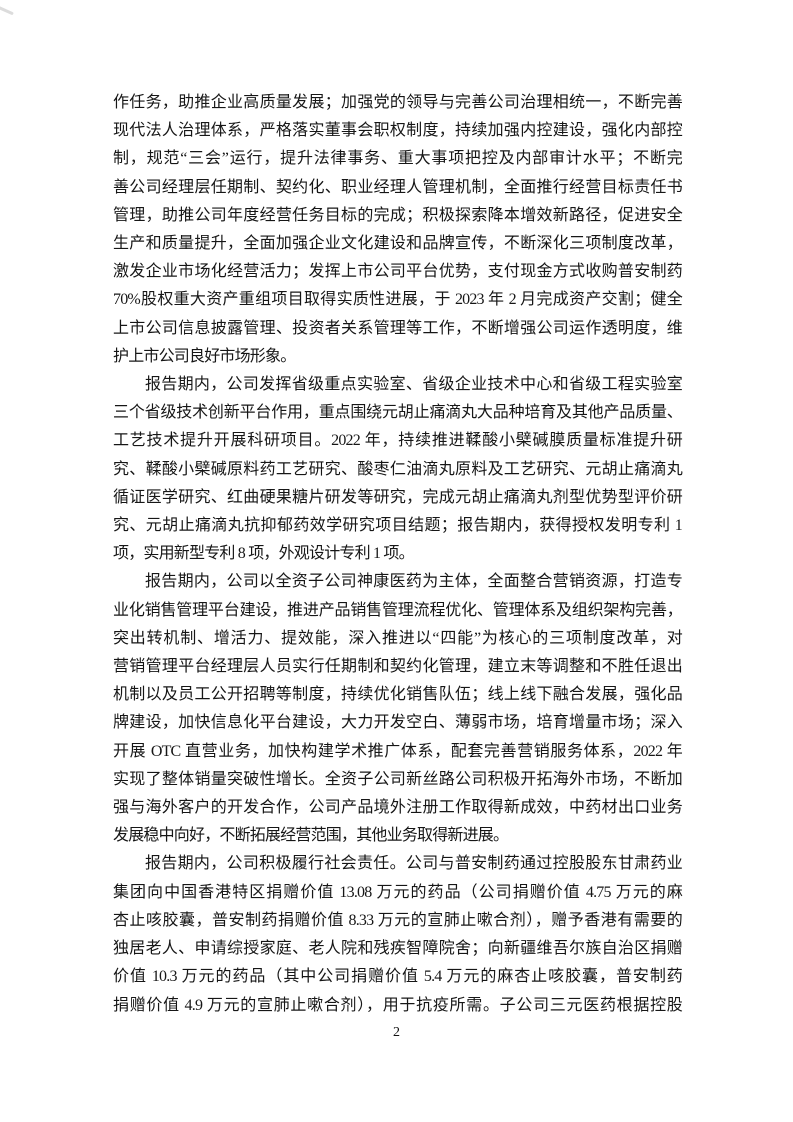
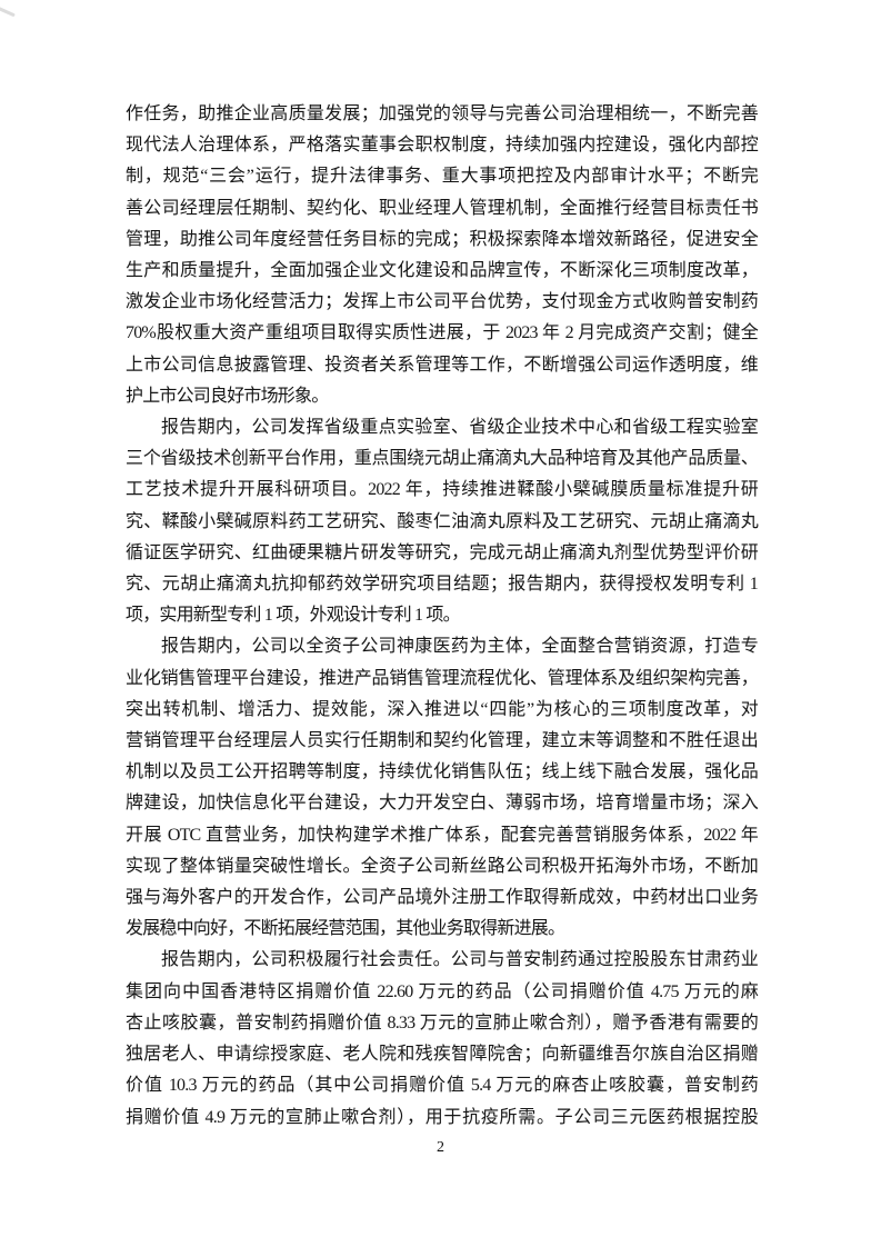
  作任务，助推企业高质量发展；加强党的领导与完善公司治理相统一，不断完善
  现代法人治理体系，严格落实董事会职权制度，持续加强内控建设，强化内部控
  制，规范“三会”运行，提升法律事务、重大事项把控及内部审计水平；不断完
  善公司经理层任期制、契约化、职业经理人管理机制，全面推行经营目标责任书
  管理，助推公司年度经营任务目标的完成；积极探索降本增效新路径，促进安全
  生产和质量提升，全面加强企业文化建设和品牌宣传，不断深化三项制度改革，
  激发企业市场化经营活力；发挥上市公司平台优势，支付现金方式收购普安制药
  70%股权重大资产重组项目取得实质性进展，于 2023 年 2 月完成资产交割；健全
  上市公司信息披露管理、投资者关系管理等工作，不断增强公司运作透明度，维
  护上市公司良好市场形象。
  报告期内，公司发挥省级重点实验室、省级企业技术中心和省级工程实验室
  三个省级技术创新平台作用，重点围绕元胡止痛滴丸大品种培育及其他产品质量、
  工艺技术提升开展科研项目。2022 年，持续推进鞣酸小檗碱膜质量标准提升研
  究、鞣酸小檗碱原料药工艺研究、酸枣仁油滴丸原料及工艺研究、元胡止痛滴丸
  循证医学研究、红曲硬果糖片研发等研究，完成元胡止痛滴丸剂型优势型评价研
  究、元胡止痛滴丸抗抑郁药效学研究项目结题；报告期内，获得授权发明专利 1
- 项，实用新型专利 8 项，外观设计专利 1 项。
+ 项，实用新型专利 1 项，外观设计专利 1 项。
  报告期内，公司以全资子公司神康医药为主体，全面整合营销资源，打造专
  业化销售管理平台建设，推进产品销售管理流程优化、管理体系及组织架构完善，
  突出转机制、增活力、提效能，深入推进以“四能”为核心的三项制度改革，对
  营销管理平台经理层人员实行任期制和契约化管理，建立末等调整和不胜任退出
  机制以及员工公开招聘等制度，持续优化销售队伍；线上线下融合发展，强化品
  牌建设，加快信息化平台建设，大力开发空白、薄弱市场，培育增量市场；深入
  开展 OTC 直营业务，加快构建学术推广体系，配套完善营销服务体系，2022 年
  实现了整体销量突破性增长。全资子公司新丝路公司积极开拓海外市场，不断加
  强与海外客户的开发合作，公司产品境外注册工作取得新成效，中药材出口业务
  发展稳中向好，不断拓展经营范围，其他业务取得新进展。
  报告期内，公司积极履行社会责任。公司与普安制药通过控股股东甘肃药业
- 集团向中国香港特区捐赠价值 13.08 万元的药品（公司捐赠价值 4.75 万元的麻
+ 集团向中国香港特区捐赠价值 22.60 万元的药品（公司捐赠价值 4.75 万元的麻
  杏止咳胶囊，普安制药捐赠价值 8.33 万元的宣肺止嗽合剂），赠予香港有需要的
  独居老人、申请综授家庭、老人院和残疾智障院舍；向新疆维吾尔族自治区捐赠
  价值 10.3 万元的药品（其中公司捐赠价值 5.4 万元的麻杏止咳胶囊，普安制药
  捐赠价值 4.9 万元的宣肺止嗽合剂），用于抗疫所需。子公司三元医药根据控股
  2
